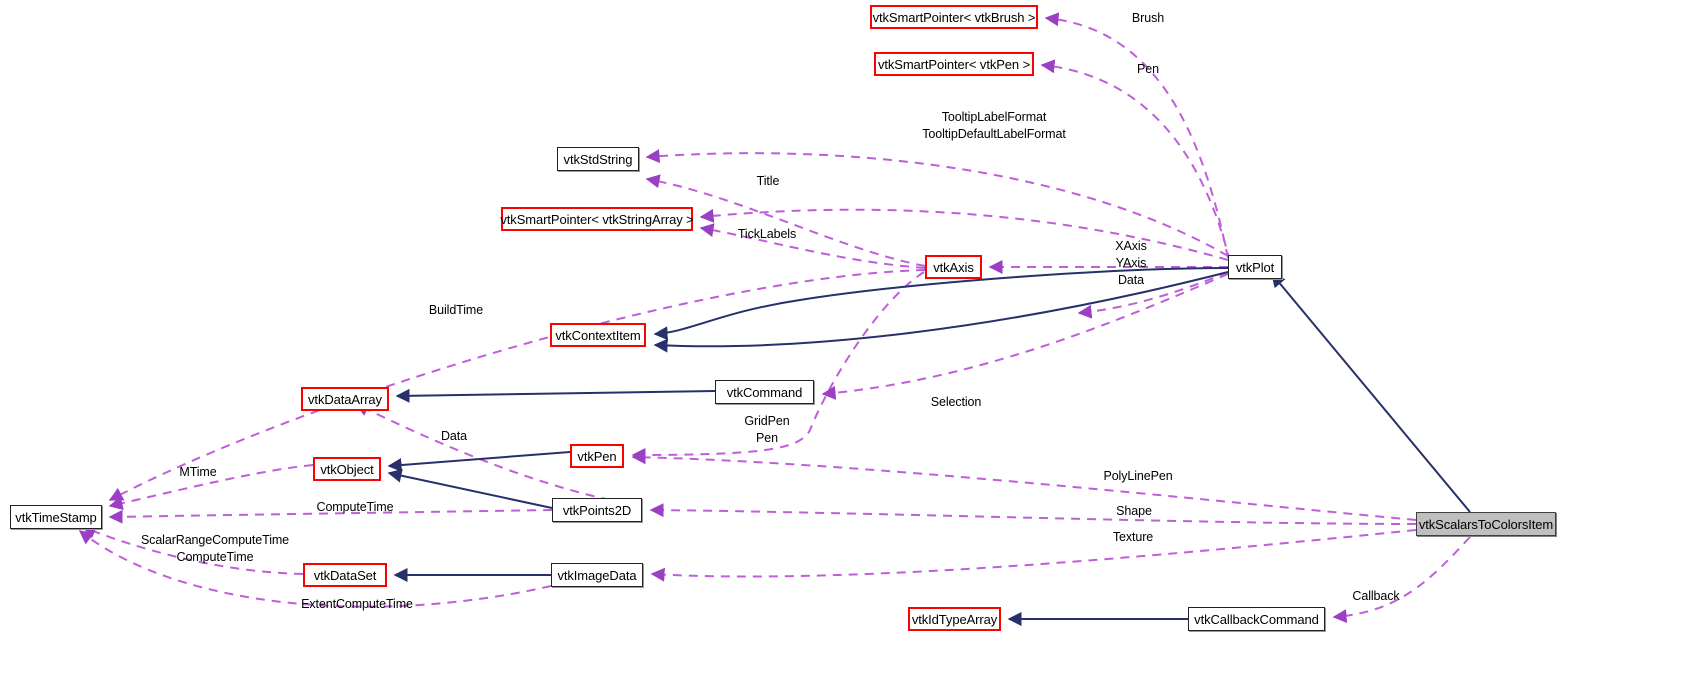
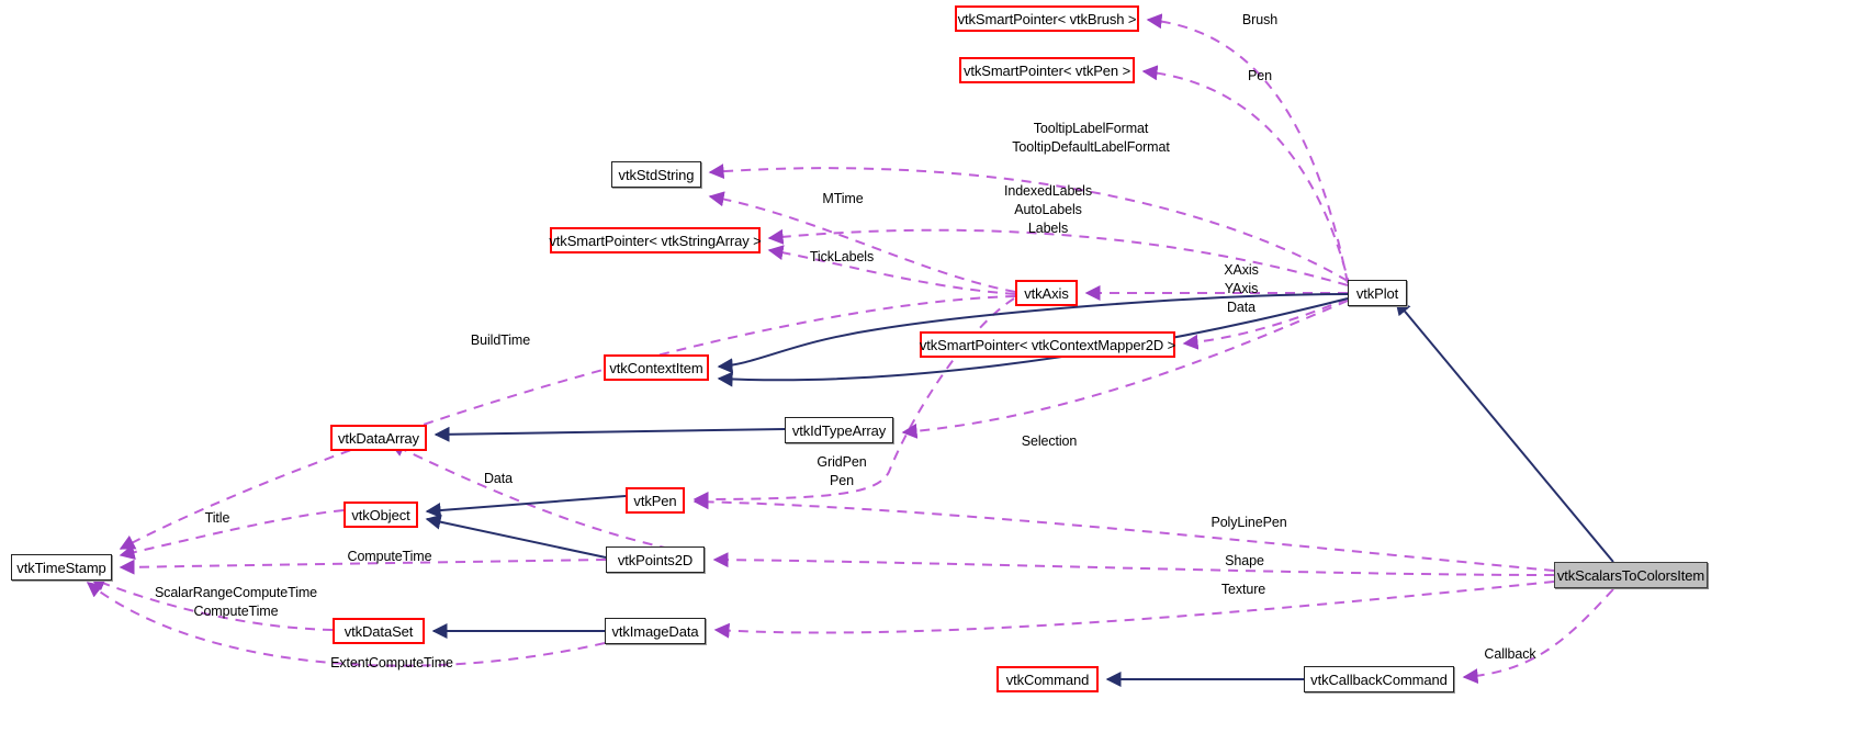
  vtkSmartPointer< vtkBrush >
  vtkSmartPointer< vtkPen >
  vtkStdString
  vtkSmartPointer< vtkStringArray >
  vtkAxis
  vtkPlot
+ vtkSmartPointer< vtkContextMapper2D >
  vtkContextItem
  vtkDataArray
- vtkCommand
+ vtkIdTypeArray
  vtkObject
  vtkPen
  vtkTimeStamp
  vtkPoints2D
  vtkScalarsToColorsItem
  vtkDataSet
  vtkImageData
- vtkIdTypeArray
+ vtkCommand
  vtkCallbackCommand
  Brush
  Pen
  TooltipLabelFormat
  TooltipDefaultLabelFormat
- Title
+ MTime
+ IndexedLabels
+ AutoLabels
+ Labels
  TickLabels
  XAxis
  YAxis
  Data
  BuildTime
  Data
  GridPen
  Pen
  Selection
- MTime
+ Title
  PolyLinePen
  ComputeTime
  Shape
  ScalarRangeComputeTime
  ComputeTime
  Texture
  ExtentComputeTime
  Callback
